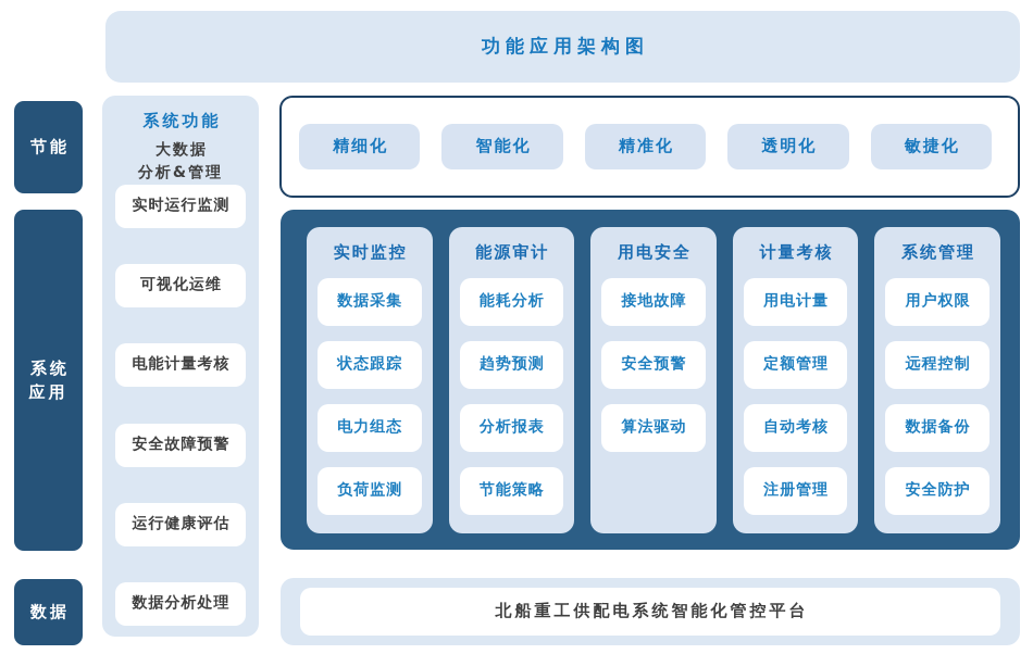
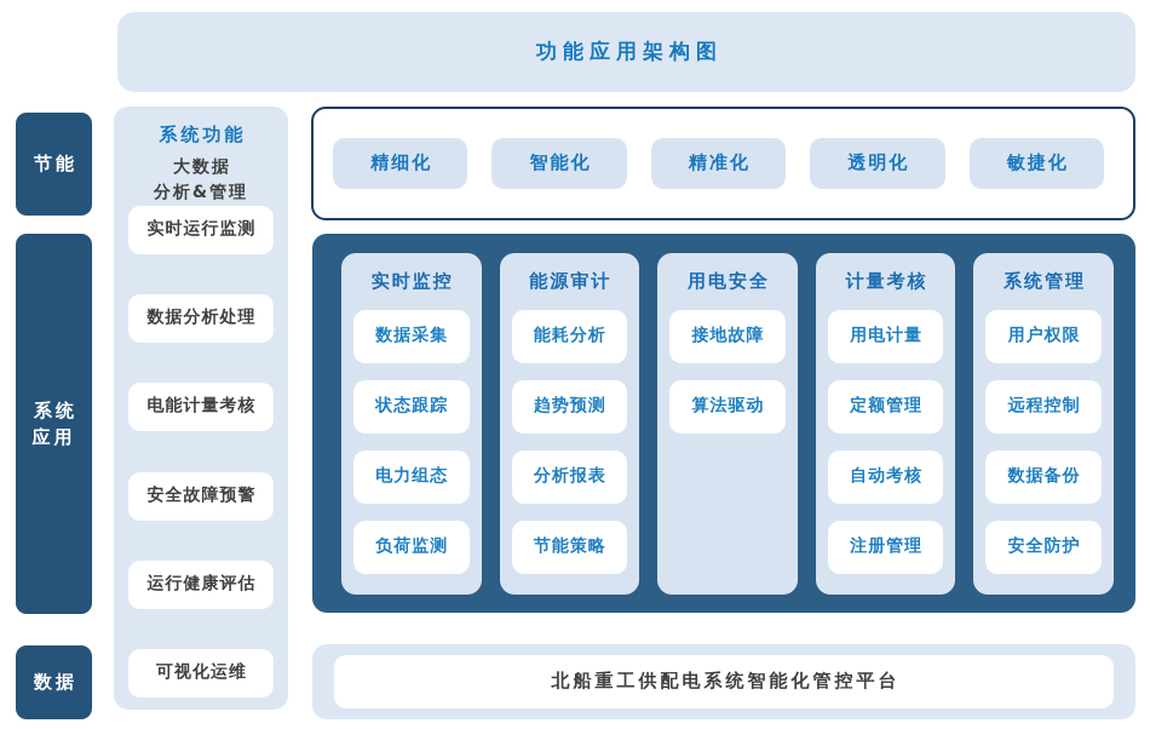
  功能应用架构图
  节能
  系统应用
  数据
  系统功能
  大数据
  分析&管理
  实时运行监测
- 可视化运维
+ 数据分析处理
  电能计量考核
  安全故障预警
  运行健康评估
- 数据分析处理
+ 可视化运维
  精细化
  智能化
  精准化
  透明化
  敏捷化
  实时监控
  数据采集
  状态跟踪
  电力组态
  负荷监测
  能源审计
  能耗分析
  趋势预测
  分析报表
  节能策略
  用电安全
  接地故障
- 安全预警
  算法驱动
  计量考核
  用电计量
  定额管理
  自动考核
  注册管理
  系统管理
  用户权限
  远程控制
  数据备份
  安全防护
  北船重工供配电系统智能化管控平台
